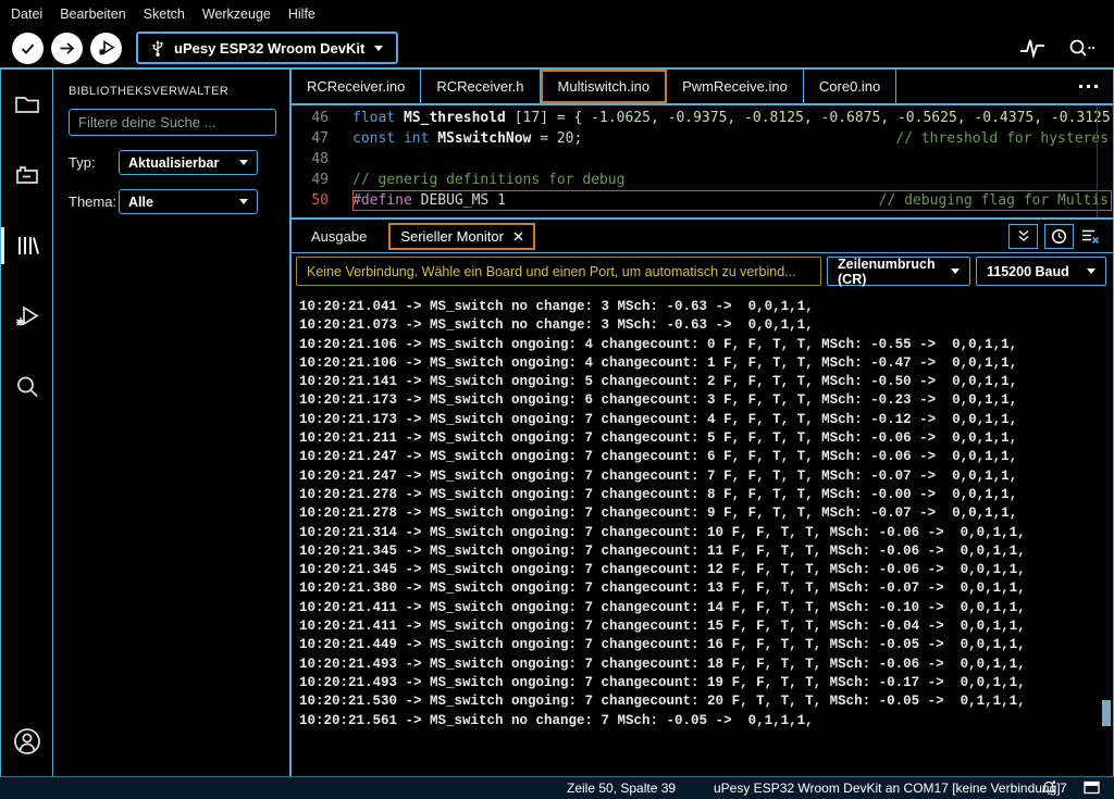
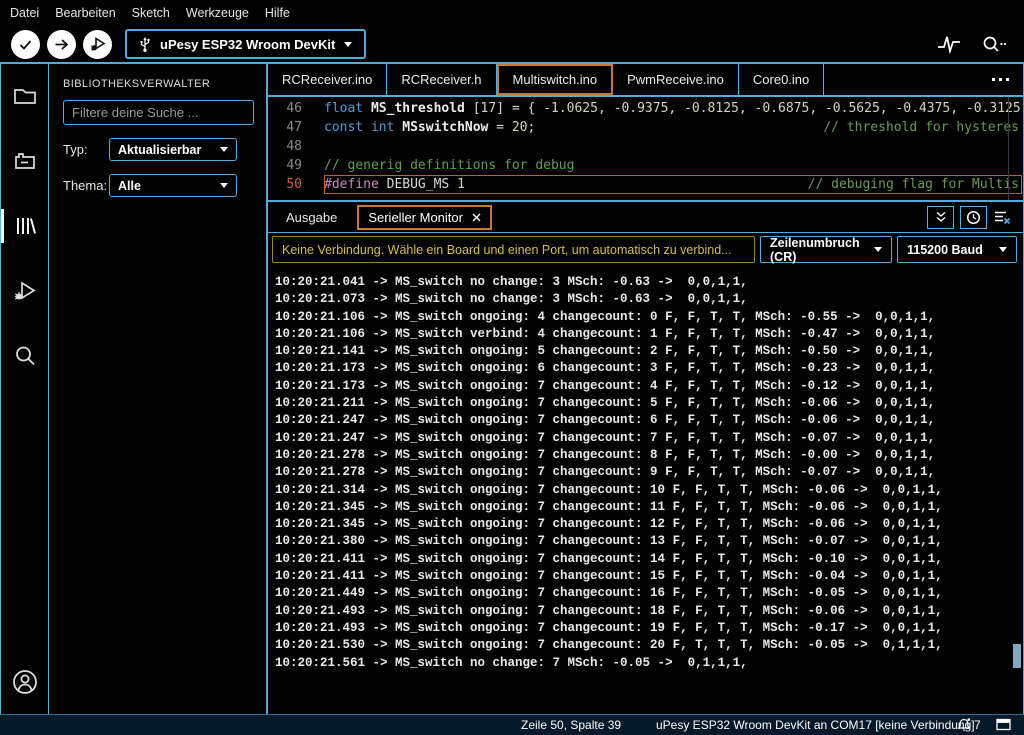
  Datei
  Bearbeiten
  Sketch
  Werkzeuge
  Hilfe
  uPesy ESP32 Wroom DevKit
  BIBLIOTHEKSVERWALTER
  Filtere deine Suche ...
  Typ:
  Aktualisierbar
  Thema:
  Alle
  RCReceiver.ino
  RCReceiver.h
  Multiswitch.ino
  PwmReceive.ino
  Core0.ino
  46
  float MS_threshold [17] = { -1.0625, -0.9375, -0.8125, -0.6875, -0.5625, -0.4375, -0.315
  47
  const int MSswitchNow = 20;
  // threshold for hysters
  48
  49
  // generig definitions for debug
  50
  #define DEBUG_MS 1
  // debuging flag for Mults
  Ausgabe
  Serieller Monitor
  Keine Verbindung. Wähle ein Board und einen Port, um automatisch zu verbind...
  Zeilenumbruch (CR)
  115200 Baud
  10:20:21.041 -> MS_switch no change: 3 MSch: -0.63 -> 0,0,1,1,
  10:20:21.073 -> MS_switch no change: 3 MSch: -0.63 -> 0,0,1,1,
  10:20:21.106 -> MS_switch ongoing: 4 changecount: 0 F, F, T, T, MSch: -0.55 -> 0,0,1,1,
- 10:20:21.106 -> MS_switch ongoing: 4 changecount: 1 F, F, T, T, MSch: -0.47 -> 0,0,1,1,
+ 10:20:21.106 -> MS_switch verbind: 4 changecount: 1 F, F, T, T, MSch: -0.47 -> 0,0,1,1,
  10:20:21.141 -> MS_switch ongoing: 5 changecount: 2 F, F, T, T, MSch: -0.50 -> 0,0,1,1,
  10:20:21.173 -> MS_switch ongoing: 6 changecount: 3 F, F, T, T, MSch: -0.23 -> 0,0,1,1,
  10:20:21.173 -> MS_switch ongoing: 7 changecount: 4 F, F, T, T, MSch: -0.12 -> 0,0,1,1,
  10:20:21.211 -> MS_switch ongoing: 7 changecount: 5 F, F, T, T, MSch: -0.06 -> 0,0,1,1,
  10:20:21.247 -> MS_switch ongoing: 7 changecount: 6 F, F, T, T, MSch: -0.06 -> 0,0,1,1,
  10:20:21.247 -> MS_switch ongoing: 7 changecount: 7 F, F, T, T, MSch: -0.07 -> 0,0,1,1,
  10:20:21.278 -> MS_switch ongoing: 7 changecount: 8 F, F, T, T, MSch: -0.00 -> 0,0,1,1,
  10:20:21.278 -> MS_switch ongoing: 7 changecount: 9 F, F, T, T, MSch: -0.07 -> 0,0,1,1,
  10:20:21.314 -> MS_switch ongoing: 7 changecount: 10 F, F, T, T, MSch: -0.06 -> 0,0,1,1,
  10:20:21.345 -> MS_switch ongoing: 7 changecount: 11 F, F, T, T, MSch: -0.06 -> 0,0,1,1,
  10:20:21.345 -> MS_switch ongoing: 7 changecount: 12 F, F, T, T, MSch: -0.06 -> 0,0,1,1,
  10:20:21.380 -> MS_switch ongoing: 7 changecount: 13 F, F, T, T, MSch: -0.07 -> 0,0,1,1,
  10:20:21.411 -> MS_switch ongoing: 7 changecount: 14 F, F, T, T, MSch: -0.10 -> 0,0,1,1,
  10:20:21.411 -> MS_switch ongoing: 7 changecount: 15 F, F, T, T, MSch: -0.04 -> 0,0,1,1,
  10:20:21.449 -> MS_switch ongoing: 7 changecount: 16 F, F, T, T, MSch: -0.05 -> 0,0,1,1,
  10:20:21.493 -> MS_switch ongoing: 7 changecount: 18 F, F, T, T, MSch: -0.06 -> 0,0,1,1,
  10:20:21.493 -> MS_switch ongoing: 7 changecount: 19 F, F, T, T, MSch: -0.17 -> 0,0,1,1,
  10:20:21.530 -> MS_switch ongoing: 7 changecount: 20 F, T, T, T, MSch: -0.05 -> 0,1,1,1,
  10:20:21.561 -> MS_switch no change: 7 MSch: -0.05 -> 0,1,1,1,
  Zeile 50, Spalte 39
  uPesy ESP32 Wroom DevKit an COM17 [keine Verbindun]
  7
